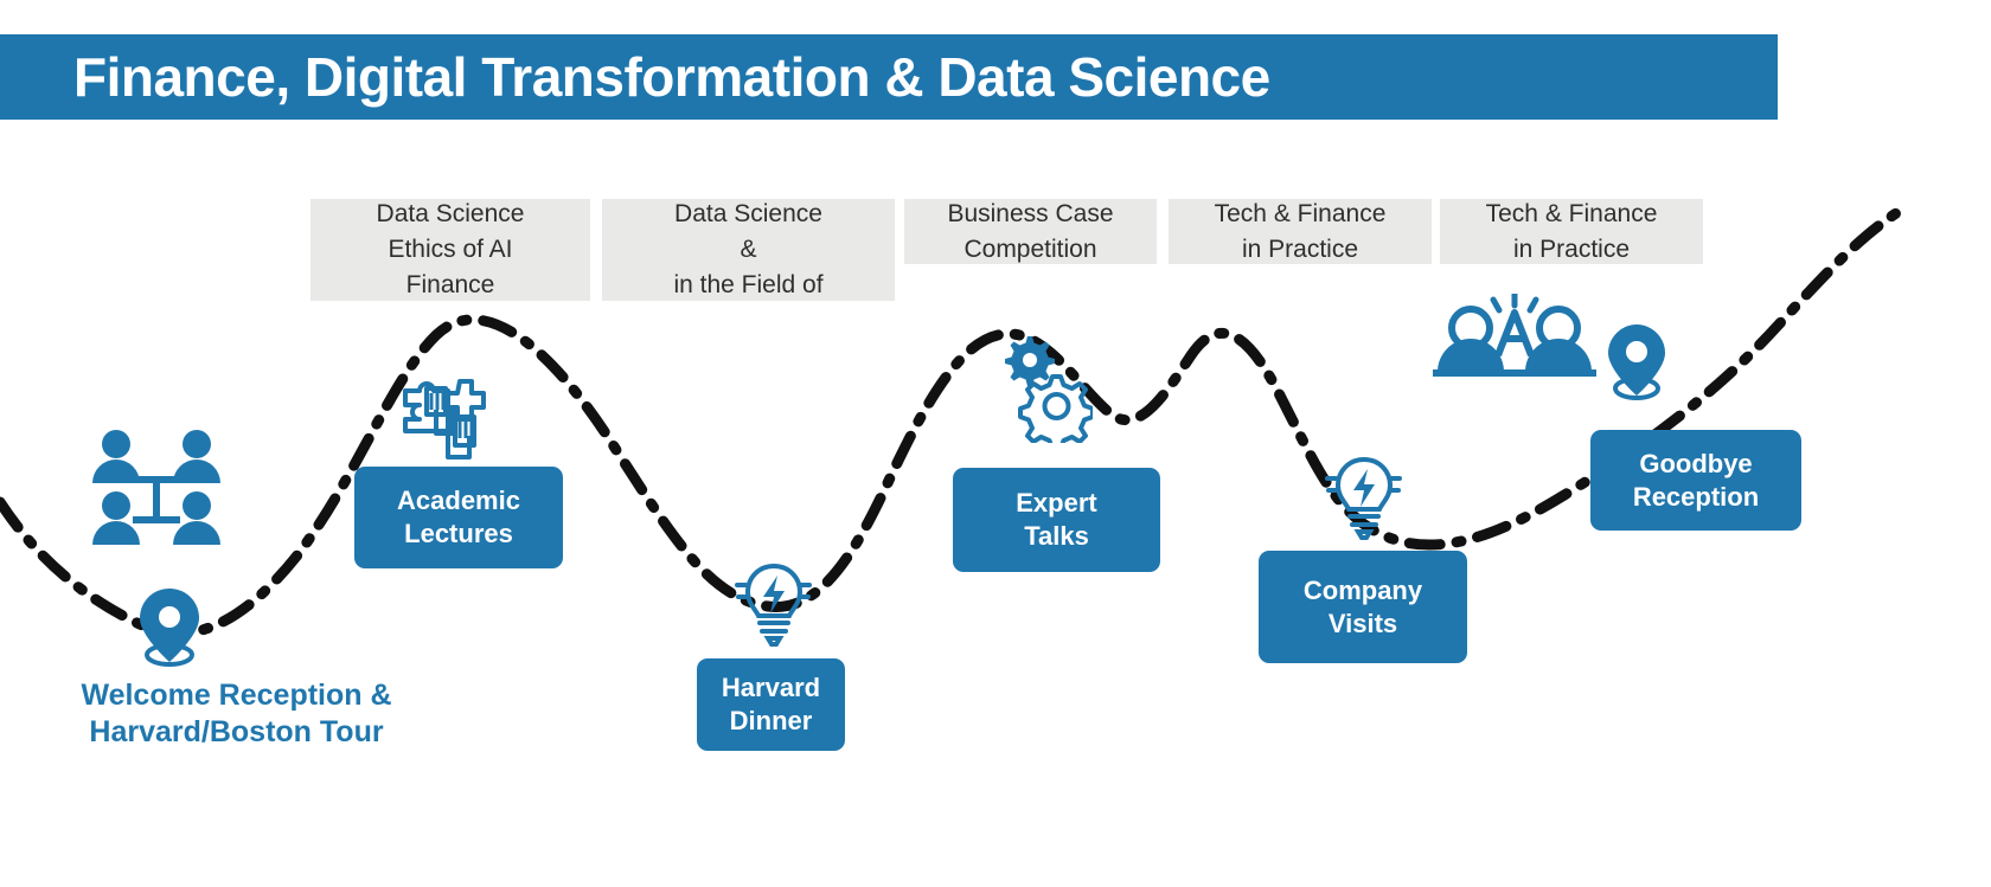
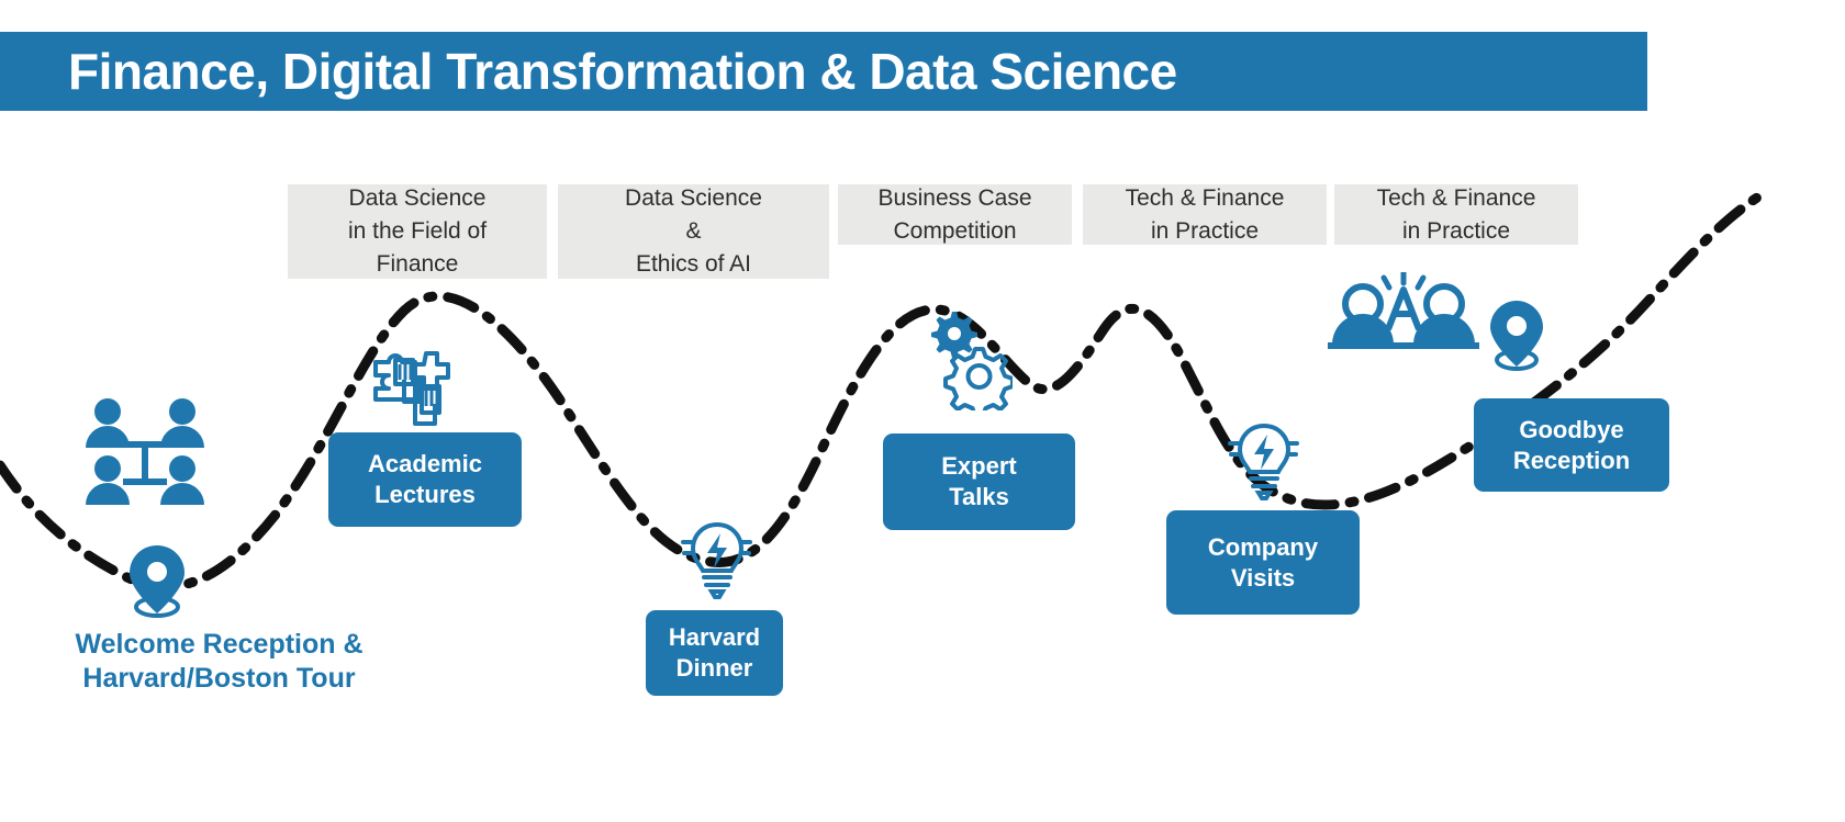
  Finance, Digital Transformation & Data Science
  Data Science
- Ethics of AI
+ in the Field of
  Finance
  Data Science
  &
- in the Field of
+ Ethics of AI
  Business Case
  Competition
  Tech & Finance
  in Practice
  Tech & Finance
  in Practice
  Welcome Reception &
  Harvard/Boston Tour
  Academic
  Lectures
  Harvard
  Dinner
  Expert
  Talks
  Company
  Visits
  Goodbye
  Reception
